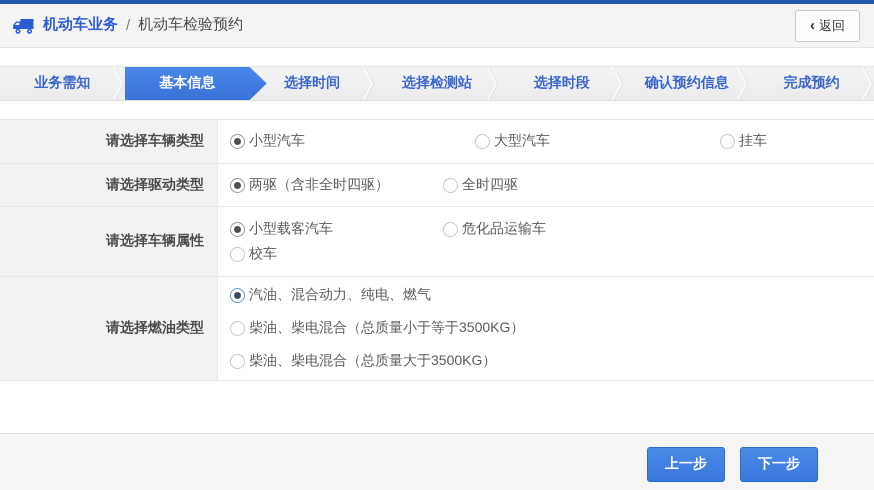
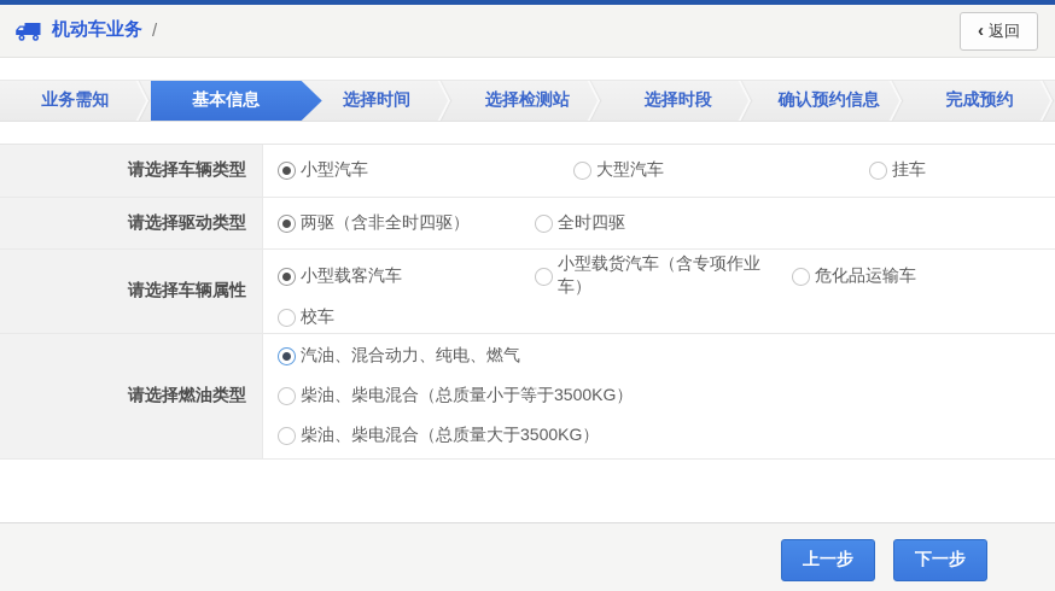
  机动车业务
  /
- 机动车检验预约
  ‹
  返回
  业务需知
  基本信息
  选择时间
  选择检测站
  选择时段
  确认预约信息
  完成预约
  请选择车辆类型
  小型汽车
  大型汽车
  挂车
  请选择驱动类型
  两驱（含非全时四驱）
  全时四驱
  请选择车辆属性
  小型载客汽车
+ 小型载货汽车（含专项作业车）
  危化品运输车
  校车
  请选择燃油类型
  汽油、混合动力、纯电、燃气
  柴油、柴电混合（总质量小于等于3500KG）
  柴油、柴电混合（总质量大于3500KG）
  上一步
  下一步
